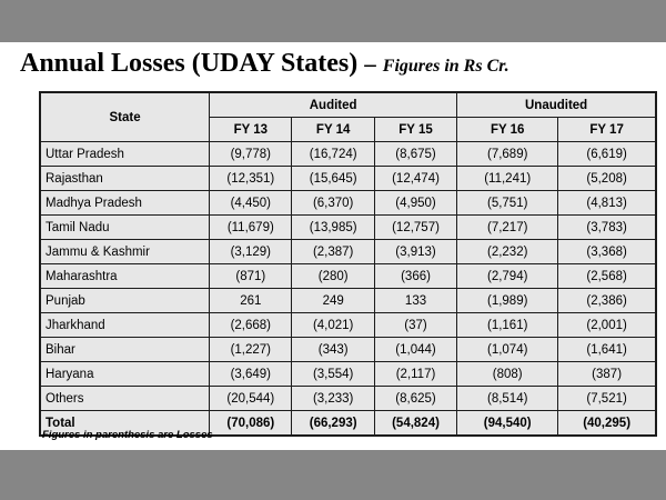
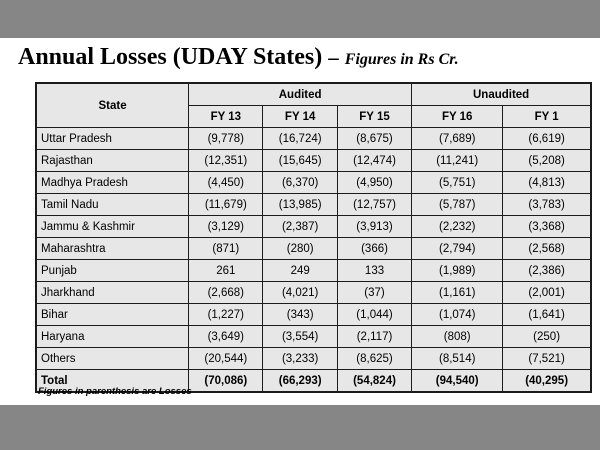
  Annual Losses (UDAY States) – Figures in Rs Cr.
  State	Audited	Unaudited
- FY 13	FY 14	FY 15	FY 16	FY 17
+ FY 13	FY 14	FY 15	FY 16	FY 1
  Uttar Pradesh	(9,778)	(16,724)	(8,675)	(7,689)	(6,619)
  Rajasthan	(12,351)	(15,645)	(12,474)	(11,241)	(5,208)
  Madhya Pradesh	(4,450)	(6,370)	(4,950)	(5,751)	(4,813)
- Tamil Nadu	(11,679)	(13,985)	(12,757)	(7,217)	(3,783)
+ Tamil Nadu	(11,679)	(13,985)	(12,757)	(5,787)	(3,783)
  Jammu & Kashmir	(3,129)	(2,387)	(3,913)	(2,232)	(3,368)
  Maharashtra	(871)	(280)	(366)	(2,794)	(2,568)
  Punjab	261	249	133	(1,989)	(2,386)
  Jharkhand	(2,668)	(4,021)	(37)	(1,161)	(2,001)
  Bihar	(1,227)	(343)	(1,044)	(1,074)	(1,641)
- Haryana	(3,649)	(3,554)	(2,117)	(808)	(387)
+ Haryana	(3,649)	(3,554)	(2,117)	(808)	(250)
  Others	(20,544)	(3,233)	(8,625)	(8,514)	(7,521)
  Total	(70,086)	(66,293)	(54,824)	(94,540)	(40,295)
  Figures in parenthesis are Losses
